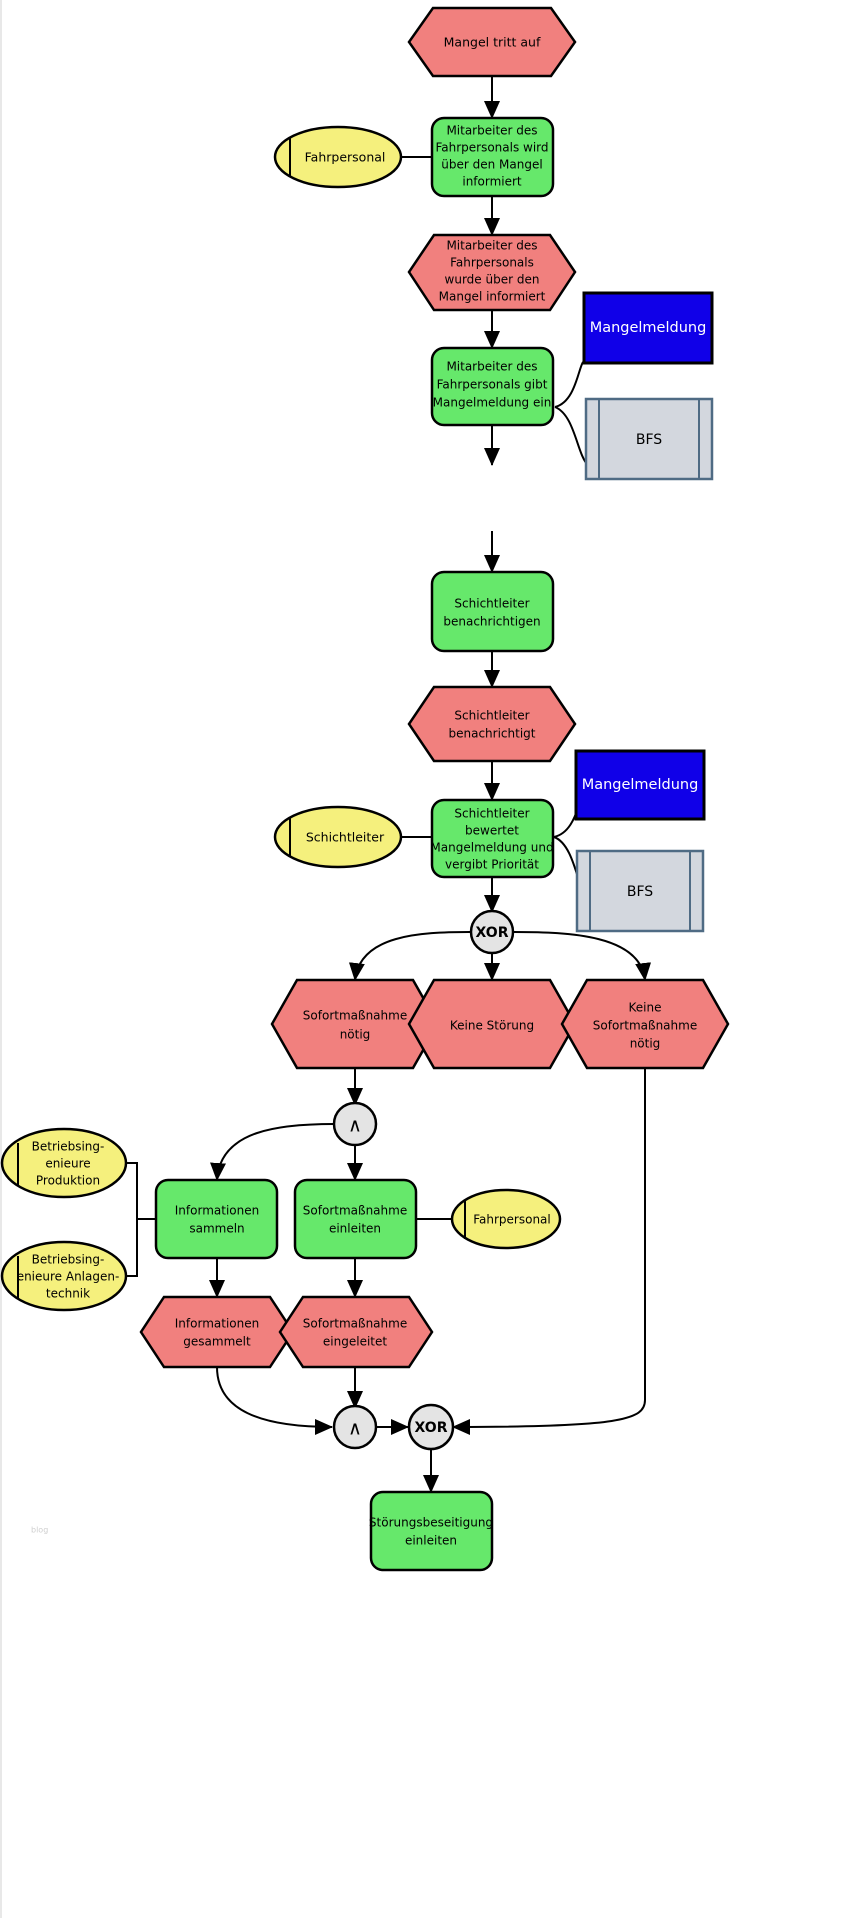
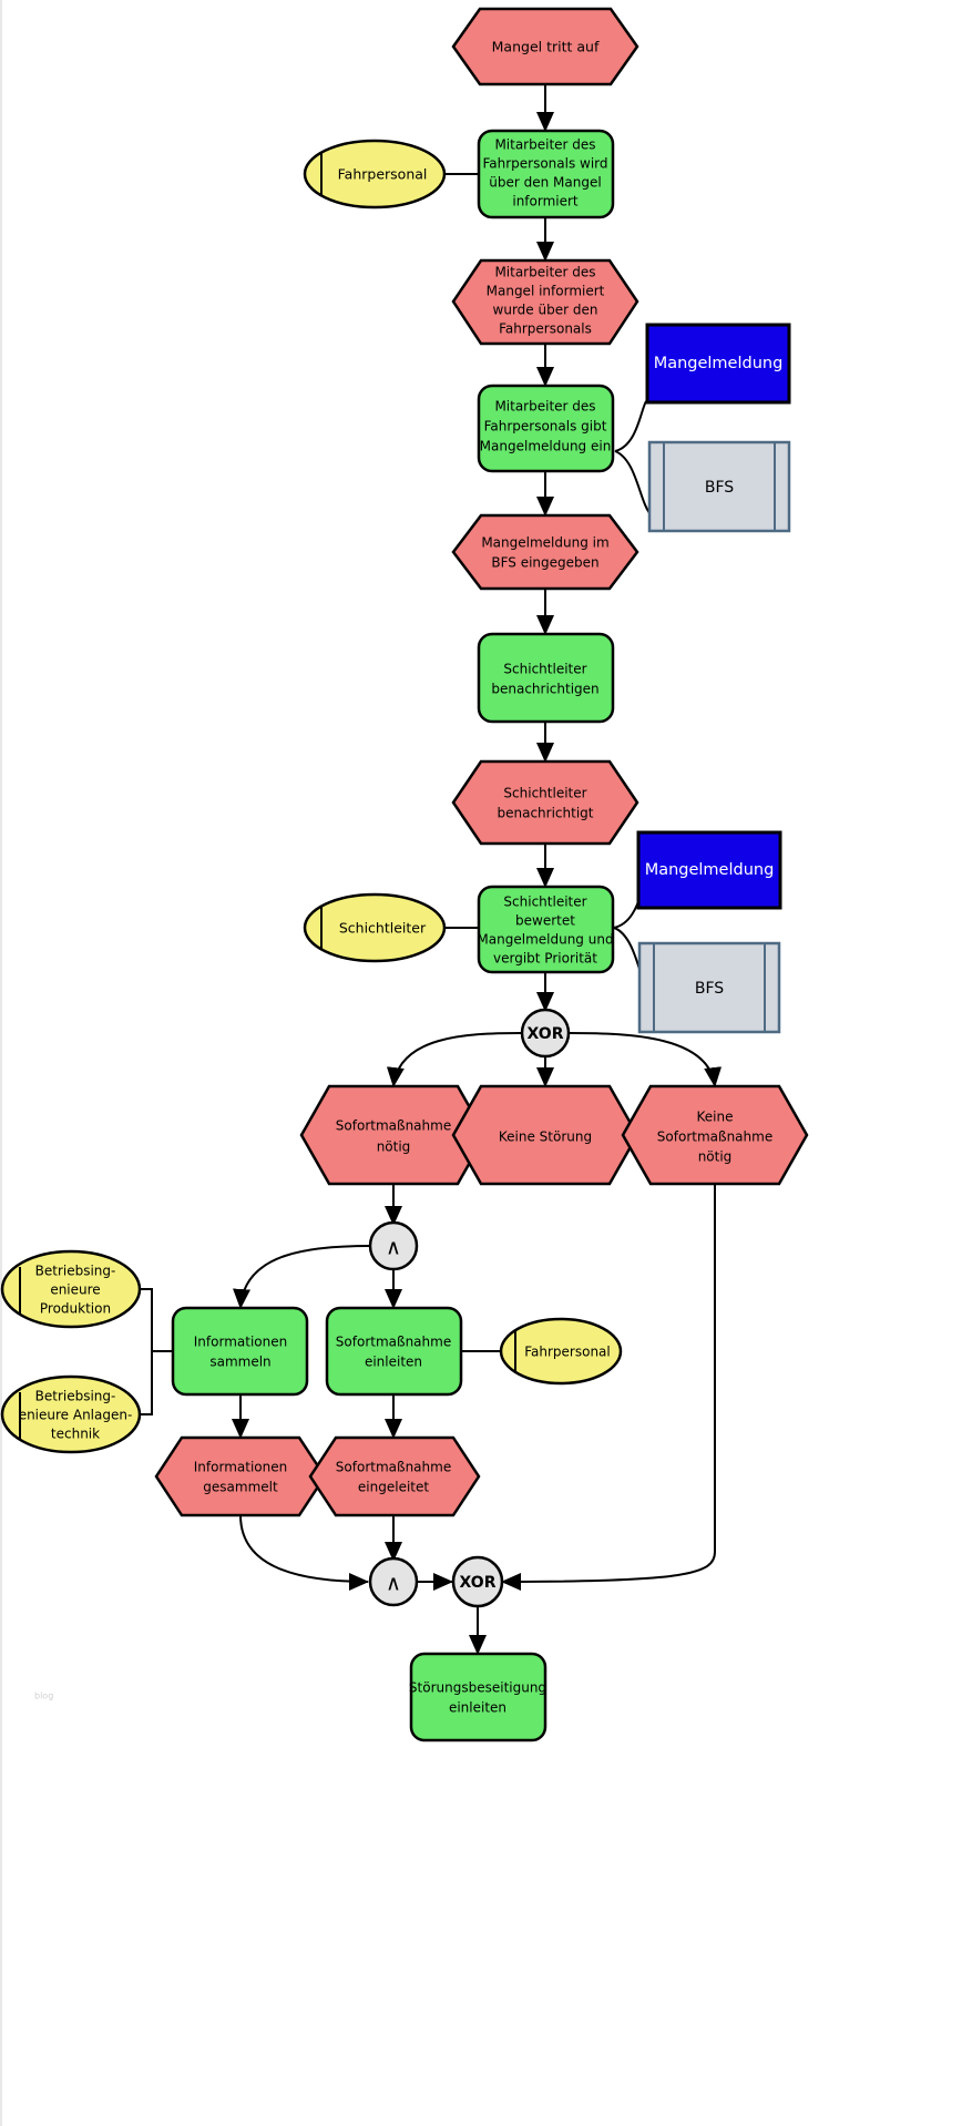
  Mangel tritt auf
  Fahrpersonal
  Mitarbeiter des
  Fahrpersonals wird
  über den Mangel
  informiert
  Mitarbeiter des
- Fahrpersonals
+ Mangel informiert
  wurde über den
- Mangel informiert
+ Fahrpersonals
  Mitarbeiter des
  Fahrpersonals gibt
  Mangelmeldung ein
  Mangelmeldung
  BFS
+ Mangelmeldung im
+ BFS eingegeben
  Schichtleiter
  benachrichtigen
  Schichtleiter
  benachrichtigt
  Schichtleiter
  Schichtleiter
  bewertet
  Mangelmeldung und
  vergibt Priorität
  Mangelmeldung
  BFS
  XOR
  Sofortmaßnahme
  nötig
  Keine Störung
  Keine
  Sofortmaßnahme
  nötig
  ∧
  Betriebsing-
  enieure
  Produktion
  Betriebsing-
  enieure Anlagen-
  technik
  Informationen
  sammeln
  Sofortmaßnahme
  einleiten
  Fahrpersonal
  Informationen
  gesammelt
  Sofortmaßnahme
  eingeleitet
  ∧
  XOR
  Störungsbeseitigung
  einleiten
  blog
